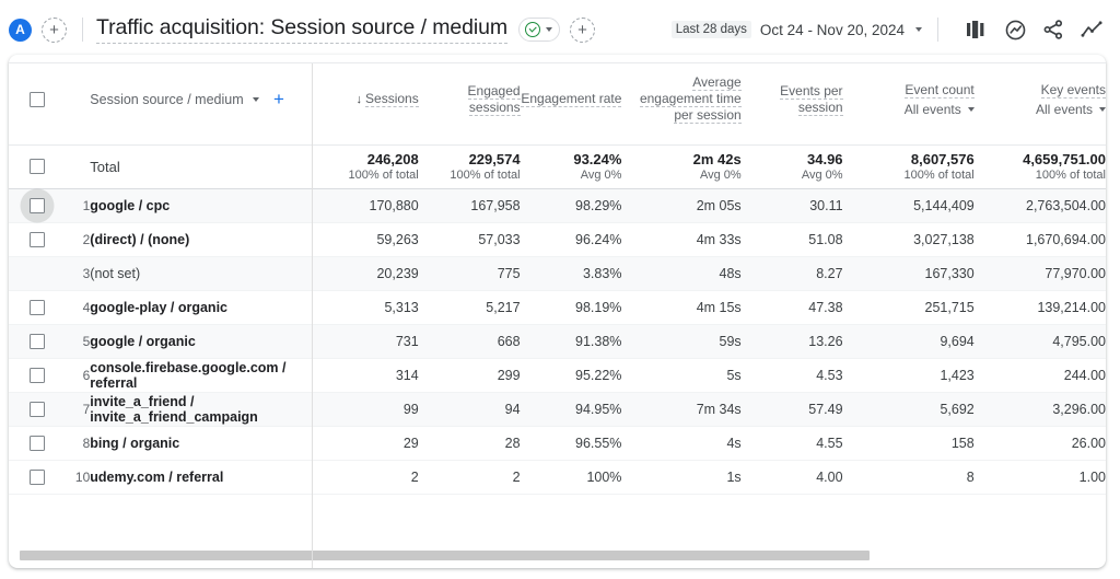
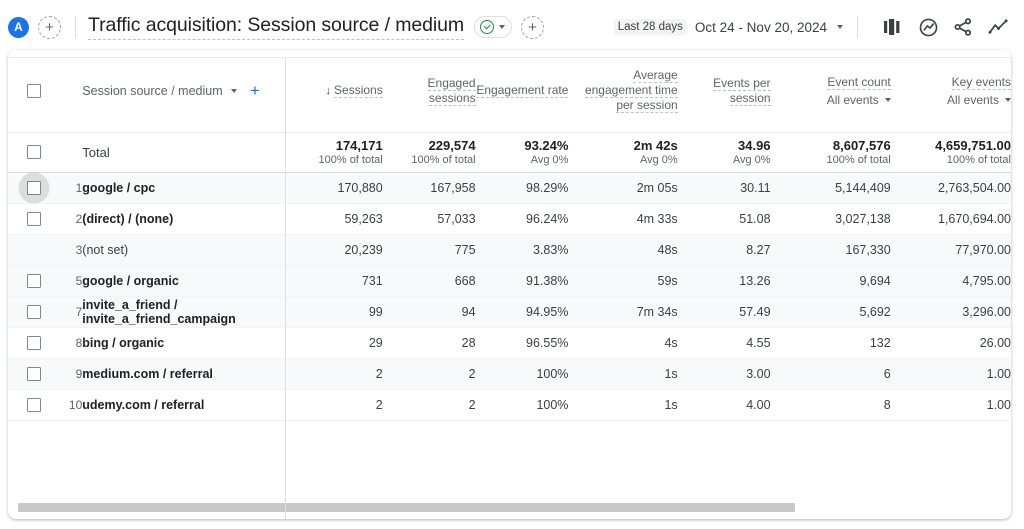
  A
  +
  Traffic acquisition: Session source / medium
  +
  Last 28 days
  Oct 24 - Nov 20, 2024
  		Session source / medium +	↓ Sessions	Engaged sessions	Engagement rate	Average engagement time per session	Events per session	Event count All events	Key events All events
- 		Total	246,208 100% of total	229,574 100% of total	93.24% Avg 0%	2m 42s Avg 0%	34.96 Avg 0%	8,607,576 100% of total	4,659,751.00 100% of total
+ 		Total	174,171 100% of total	229,574 100% of total	93.24% Avg 0%	2m 42s Avg 0%	34.96 Avg 0%	8,607,576 100% of total	4,659,751.00 100% of total
  	1	google / cpc	170,880	167,958	98.29%	2m 05s	30.11	5,144,409	2,763,504.00
  	2	(direct) / (none)	59,263	57,033	96.24%	4m 33s	51.08	3,027,138	1,670,694.00
  	3	(not set)	20,239	775	3.83%	48s	8.27	167,330	77,970.00
- 	4	google-play / organic	5,313	5,217	98.19%	4m 15s	47.38	251,715	139,214.00
  	5	google / organic	731	668	91.38%	59s	13.26	9,694	4,795.00
- 	6	console.firebase.google.com / referral	314	299	95.22%	5s	4.53	1,423	244.00
  	7	invite_a_friend / invite_a_friend_campaign	99	94	94.95%	7m 34s	57.49	5,692	3,296.00
- 	8	bing / organic	29	28	96.55%	4s	4.55	158	26.00
+ 	8	bing / organic	29	28	96.55%	4s	4.55	132	26.00
+ 	9	medium.com / referral	2	2	100%	1s	3.00	6	1.00
  	10	udemy.com / referral	2	2	100%	1s	4.00	8	1.00
